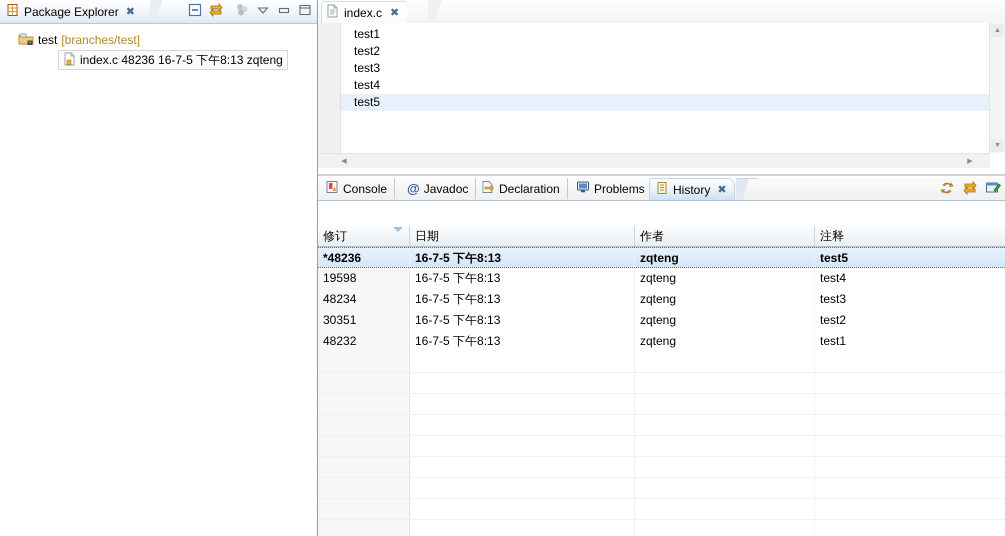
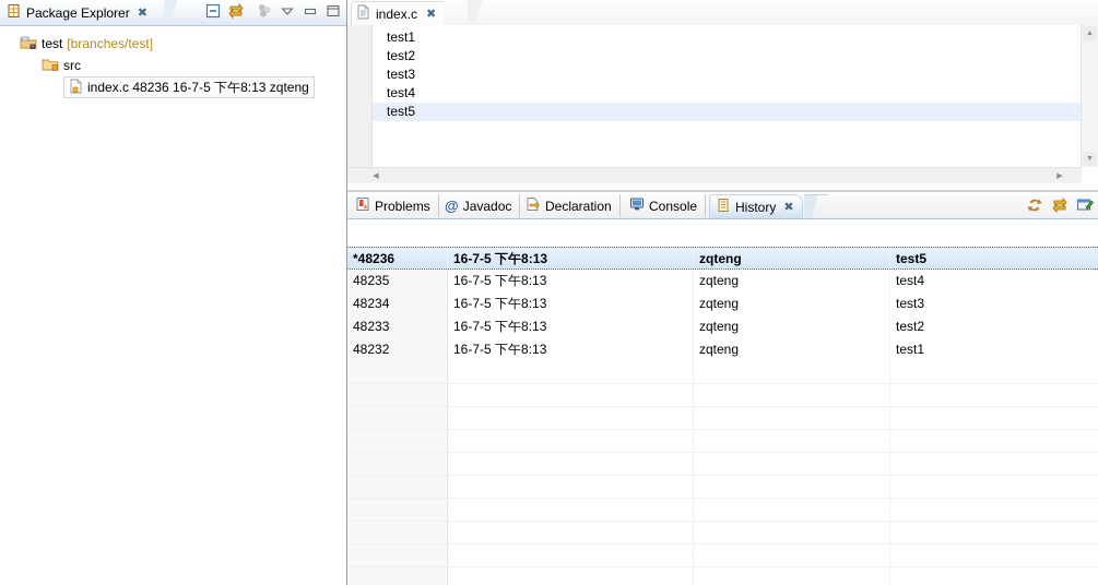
  Package Explorer
  ✖
  test
  [branches/test]
+ src
  index.c 48236 16-7-5 下午8:13 zqteng
  index.c
  ✖
  test1
  test2
  test3
  test4
  test5
- Console
+ Problems
  @
  Javadoc
  Declaration
- Problems
+ Console
  History
  ✖
- 修订
- 日期
- 作者
- 注释
  *48236
  16-7-5 下午8:13
  zqteng
  test5
- 19598
+ 48235
  16-7-5 下午8:13
  zqteng
  test4
  48234
  16-7-5 下午8:13
  zqteng
  test3
- 30351
+ 48233
  16-7-5 下午8:13
  zqteng
  test2
  48232
  16-7-5 下午8:13
  zqteng
  test1
